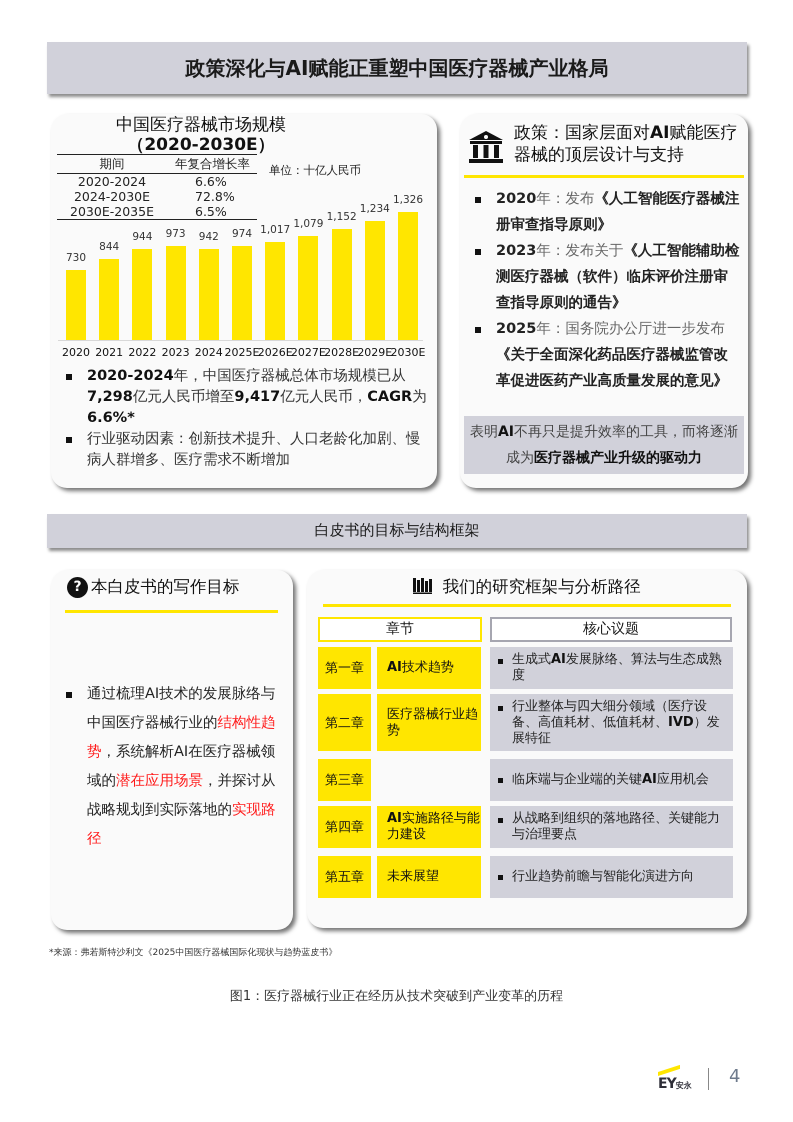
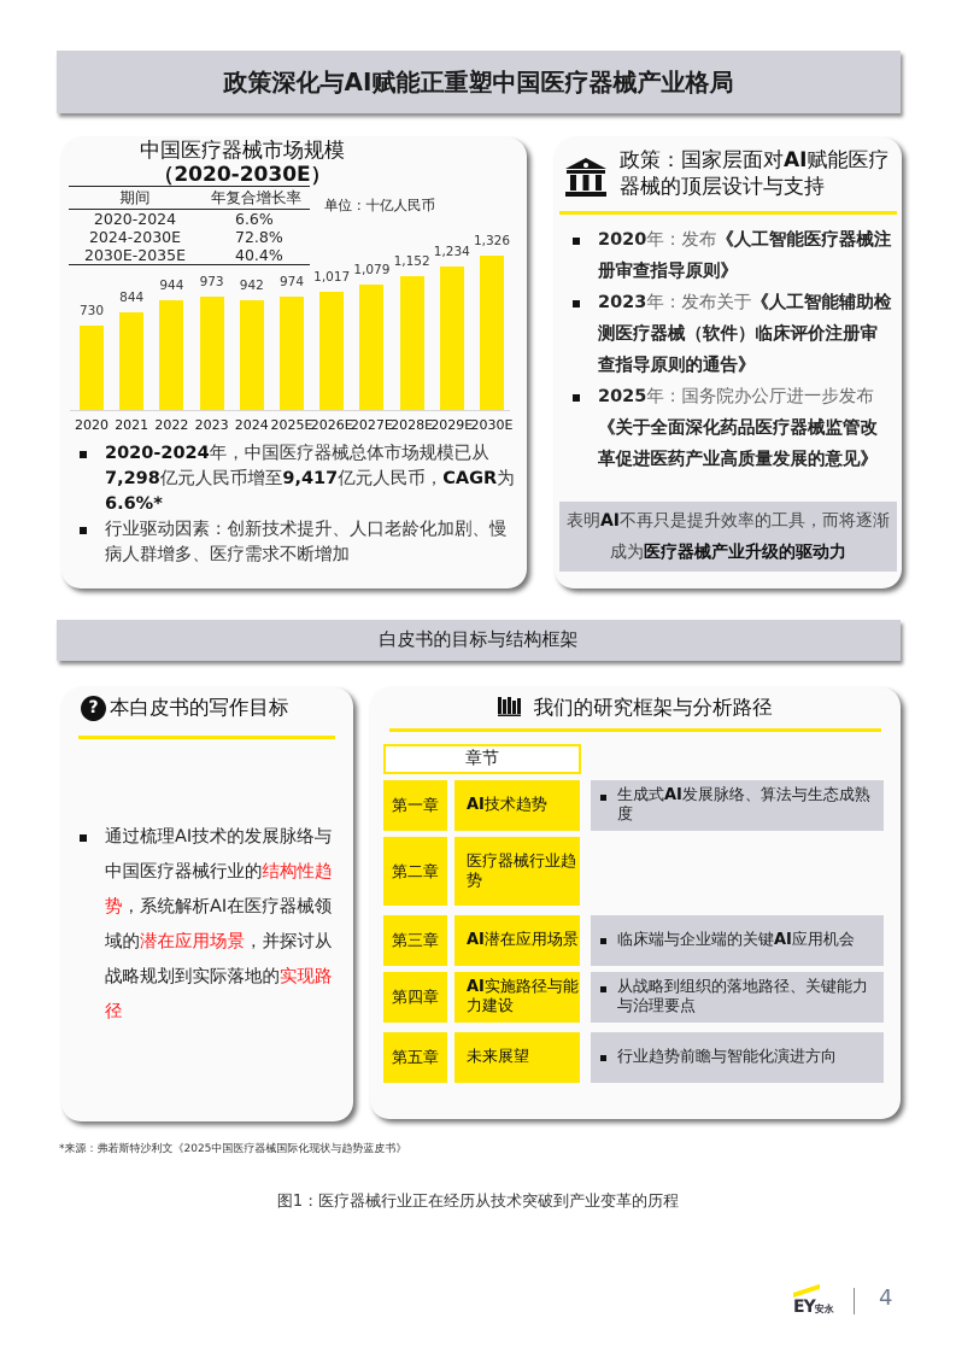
  政策深化与AI赋能正重塑中国医疗器械产业格局
  中国医疗器械市场规模
  （2020-2030E）
  期间
  年复合增长率
  2020-2024
  6.6%
  2024-2030E
  72.8%
  2030E-2035E
- 6.5%
+ 40.4%
  单位：十亿人民币
  730
  844
  944
  973
  942
  974
  1,017
  1,079
  1,152
  1,234
  1,326
  2020
  2021
  2022
  2023
  2024
  2025E
  2026E
  2027E
  2028E
  2029E
  2030E
  2020-2024年，中国医疗器械总体市场规模已从7,298亿元人民币增至9,417亿元人民币，CAGR为6.6%*
  行业驱动因素：创新技术提升、人口老龄化加剧、慢病人群增多、医疗需求不断增加
  政策：国家层面对AI赋能医疗器械的顶层设计与支持
  2020年：发布《人工智能医疗器械注册审查指导原则》
  2023年：发布关于《人工智能辅助检测医疗器械（软件）临床评价注册审查指导原则的通告》
  2025年：国务院办公厅进一步发布《关于全面深化药品医疗器械监管改革促进医药产业高质量发展的意见》
  表明AI不再只是提升效率的工具，而将逐渐成为医疗器械产业升级的驱动力
  白皮书的目标与结构框架
  ?
  本白皮书的写作目标
  通过梳理AI技术的发展脉络与中国医疗器械行业的结构性趋势，系统解析AI在医疗器械领域的潜在应用场景，并探讨从战略规划到实际落地的实现路径
  我们的研究框架与分析路径
  章节
- 核心议题
  第一章
  AI技术趋势
  生成式AI发展脉络、算法与生态成熟度
  第二章
  医疗器械行业趋势
- 行业整体与四大细分领域（医疗设备、高值耗材、低值耗材、IVD）发展特征
  第三章
+ AI潜在应用场景
  临床端与企业端的关键AI应用机会
  第四章
  AI实施路径与能力建设
  从战略到组织的落地路径、关键能力与治理要点
  第五章
  未来展望
  行业趋势前瞻与智能化演进方向
  *来源：弗若斯特沙利文《2025中国医疗器械国际化现状与趋势蓝皮书》
  图1：医疗器械行业正在经历从技术突破到产业变革的历程
  EY安永
  4
